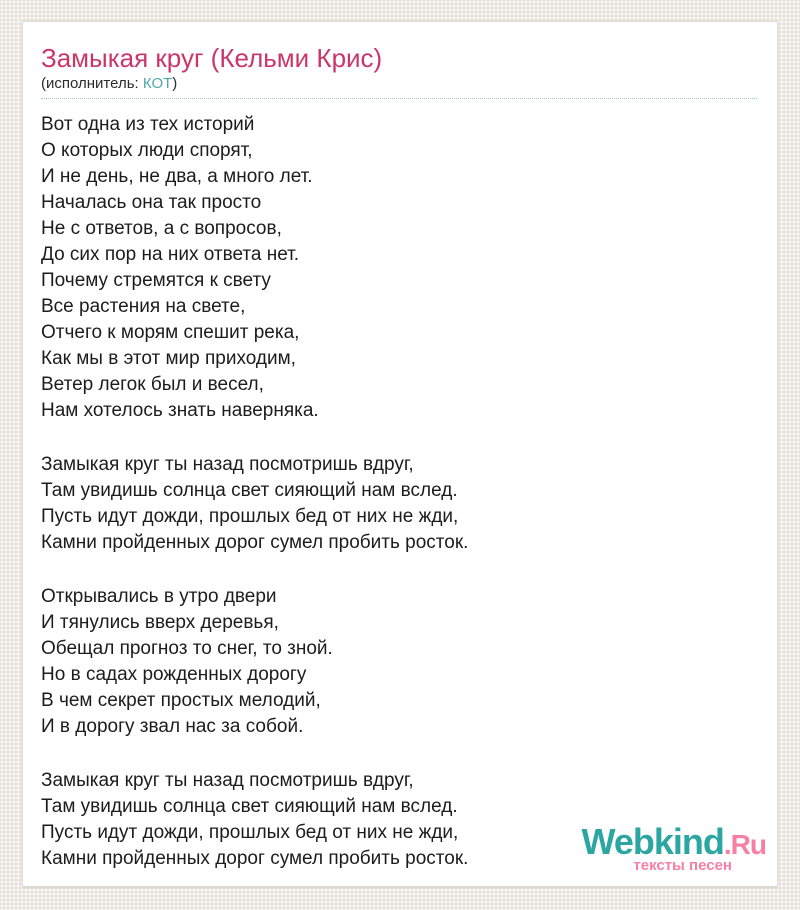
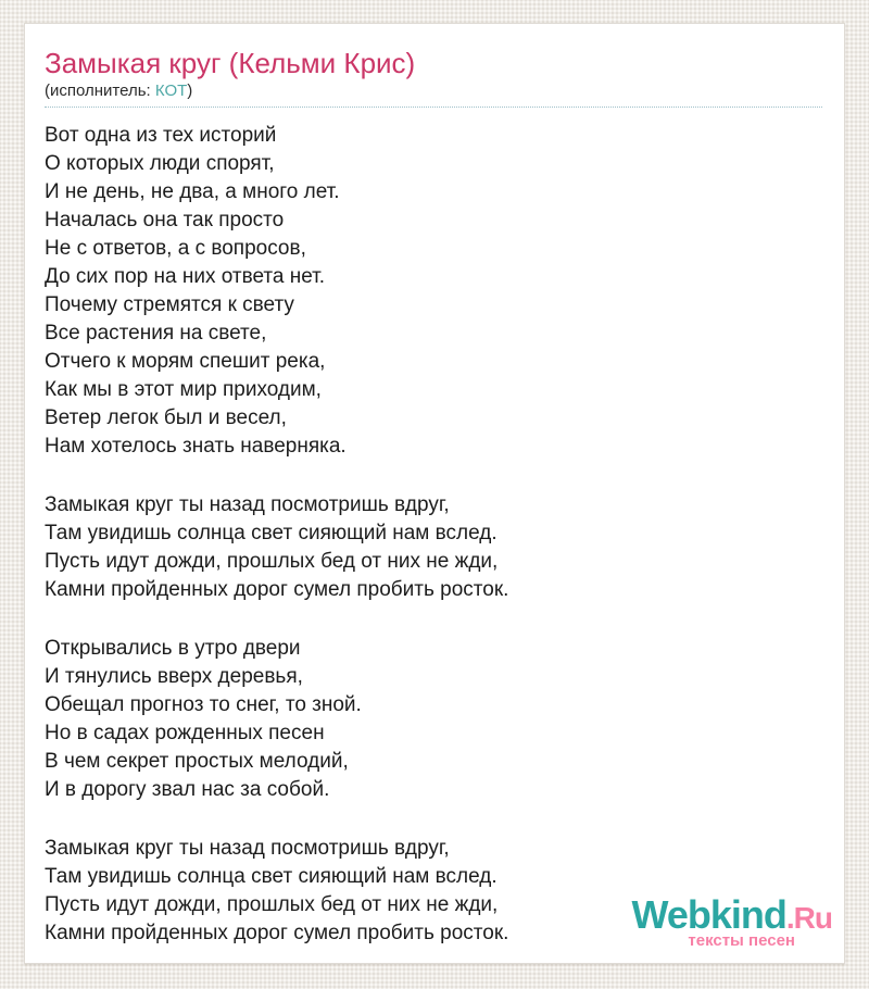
  Замыкая круг (Кельми Крис)
  (исполнитель: КОТ)
  Вот одна из тех историй
  О которых люди спорят,
  И не день, не два, а много лет.
  Началась она так просто
  Не с ответов, а с вопросов,
  До сих пор на них ответа нет.
  Почему стремятся к свету
  Все растения на свете,
  Отчего к морям спешит река,
  Как мы в этот мир приходим,
  Ветер легок был и весел,
  Нам хотелось знать наверняка.
  Замыкая круг ты назад посмотришь вдруг,
  Там увидишь солнца свет сияющий нам вслед.
  Пусть идут дожди, прошлых бед от них не жди,
  Камни пройденных дорог сумел пробить росток.
  Открывались в утро двери
  И тянулись вверх деревья,
  Обещал прогноз то снег, то зной.
- Но в садах рожденных дорогу
+ Но в садах рожденных песен
  В чем секрет простых мелодий,
  И в дорогу звал нас за собой.
  Замыкая круг ты назад посмотришь вдруг,
  Там увидишь солнца свет сияющий нам вслед.
  Пусть идут дожди, прошлых бед от них не жди,
  Камни пройденных дорог сумел пробить росток.
  Webkind.Ru
  тексты песен
